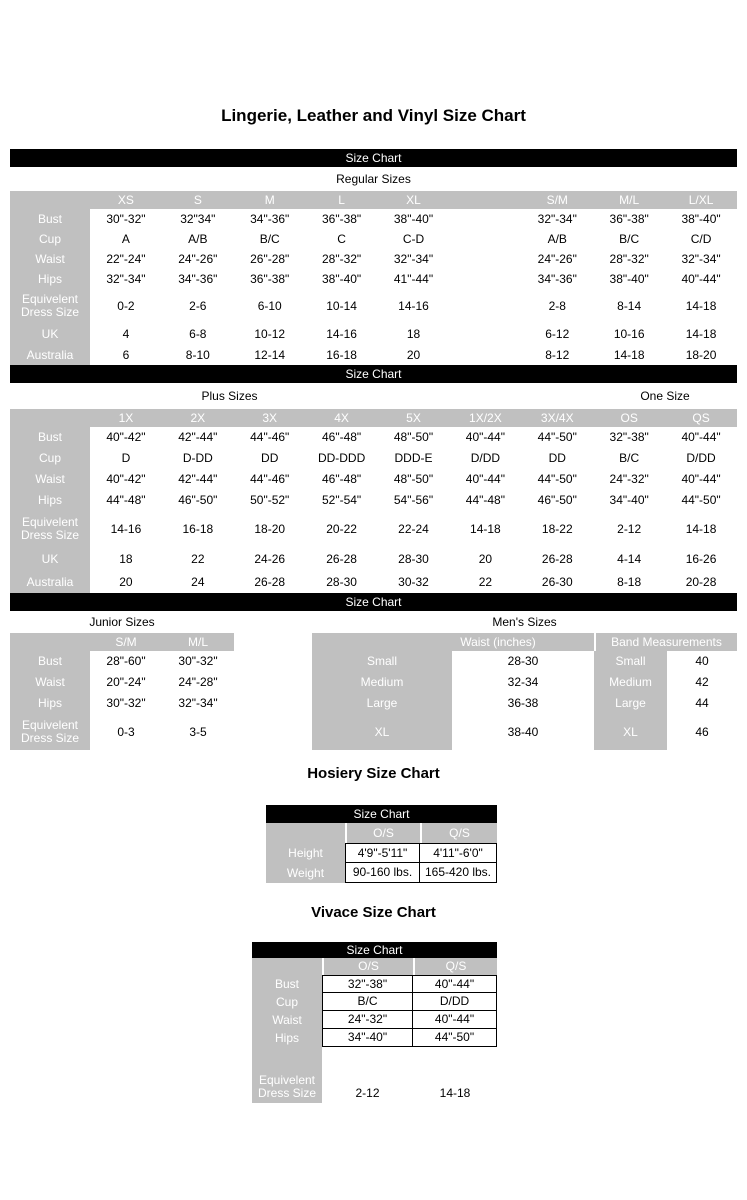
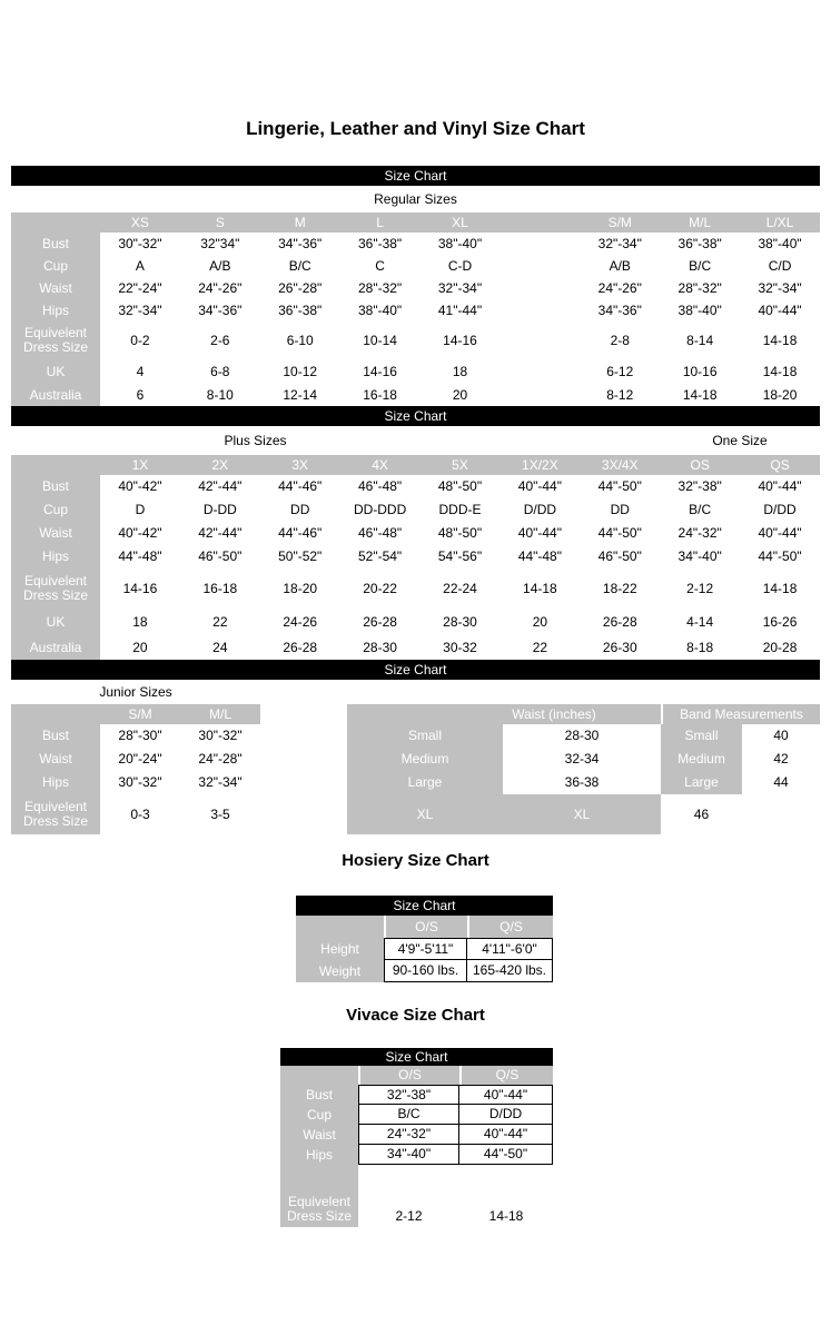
  Lingerie, Leather and Vinyl Size Chart
  Size Chart
  Regular Sizes
  XS
  S
  M
  L
  XL
  S/M
  M/L
  L/XL
  Bust
  30"-32"
  32"34"
  34"-36"
  36"-38"
  38"-40"
  32"-34"
  36"-38"
  38"-40"
  Cup
  A
  A/B
  B/C
  C
  C-D
  A/B
  B/C
  C/D
  Waist
  22"-24"
  24"-26"
  26"-28"
  28"-32"
  32"-34"
  24"-26"
  28"-32"
  32"-34"
  Hips
  32"-34"
  34"-36"
  36"-38"
  38"-40"
  41"-44"
  34"-36"
  38"-40"
  40"-44"
  Equivelent Dress Size
  0-2
  2-6
  6-10
  10-14
  14-16
  2-8
  8-14
  14-18
  UK
  4
  6-8
  10-12
  14-16
  18
  6-12
  10-16
  14-18
  Australia
  6
  8-10
  12-14
  16-18
  20
  8-12
  14-18
  18-20
  Size Chart
  Plus Sizes
  One Size
  1X
  2X
  3X
  4X
  5X
  1X/2X
  3X/4X
  OS
  QS
  Bust
  40"-42"
  42"-44"
  44"-46"
  46"-48"
  48"-50"
  40"-44"
  44"-50"
  32"-38"
  40"-44"
  Cup
  D
  D-DD
  DD
  DD-DDD
  DDD-E
  D/DD
  DD
  B/C
  D/DD
  Waist
  40"-42"
  42"-44"
  44"-46"
  46"-48"
  48"-50"
  40"-44"
  44"-50"
  24"-32"
  40"-44"
  Hips
  44"-48"
  46"-50"
  50"-52"
  52"-54"
  54"-56"
  44"-48"
  46"-50"
  34"-40"
  44"-50"
  Equivelent Dress Size
  14-16
  16-18
  18-20
  20-22
  22-24
  14-18
  18-22
  2-12
  14-18
  UK
  18
  22
  24-26
  26-28
  28-30
  20
  26-28
  4-14
  16-26
  Australia
  20
  24
  26-28
  28-30
  30-32
  22
  26-30
  8-18
  20-28
  Size Chart
  Junior Sizes
- Men's Sizes
  S/M
  M/L
  Bust
- 28"-60"
+ 28"-30"
  30"-32"
  Waist
  20"-24"
  24"-28"
  Hips
  30"-32"
  32"-34"
  Equivelent Dress Size
  0-3
  3-5
  Waist (inches)
  Band Measurements
  Small
  28-30
  Small
  40
  Medium
  32-34
  Medium
  42
  Large
  36-38
  Large
  44
  XL
- 38-40
  XL
  46
  Hosiery Size Chart
  Size Chart
  O/S
  Q/S
  Height
  4'9"-5'11"
  4'11"-6'0"
  Weight
  90-160 lbs.
  165-420 lbs.
  Vivace Size Chart
  Size Chart
  O/S
  Q/S
  Bust
  32"-38"
  40"-44"
  Cup
  B/C
  D/DD
  Waist
  24"-32"
  40"-44"
  Hips
  34"-40"
  44"-50"
  Equivelent Dress Size
  2-12
  14-18
